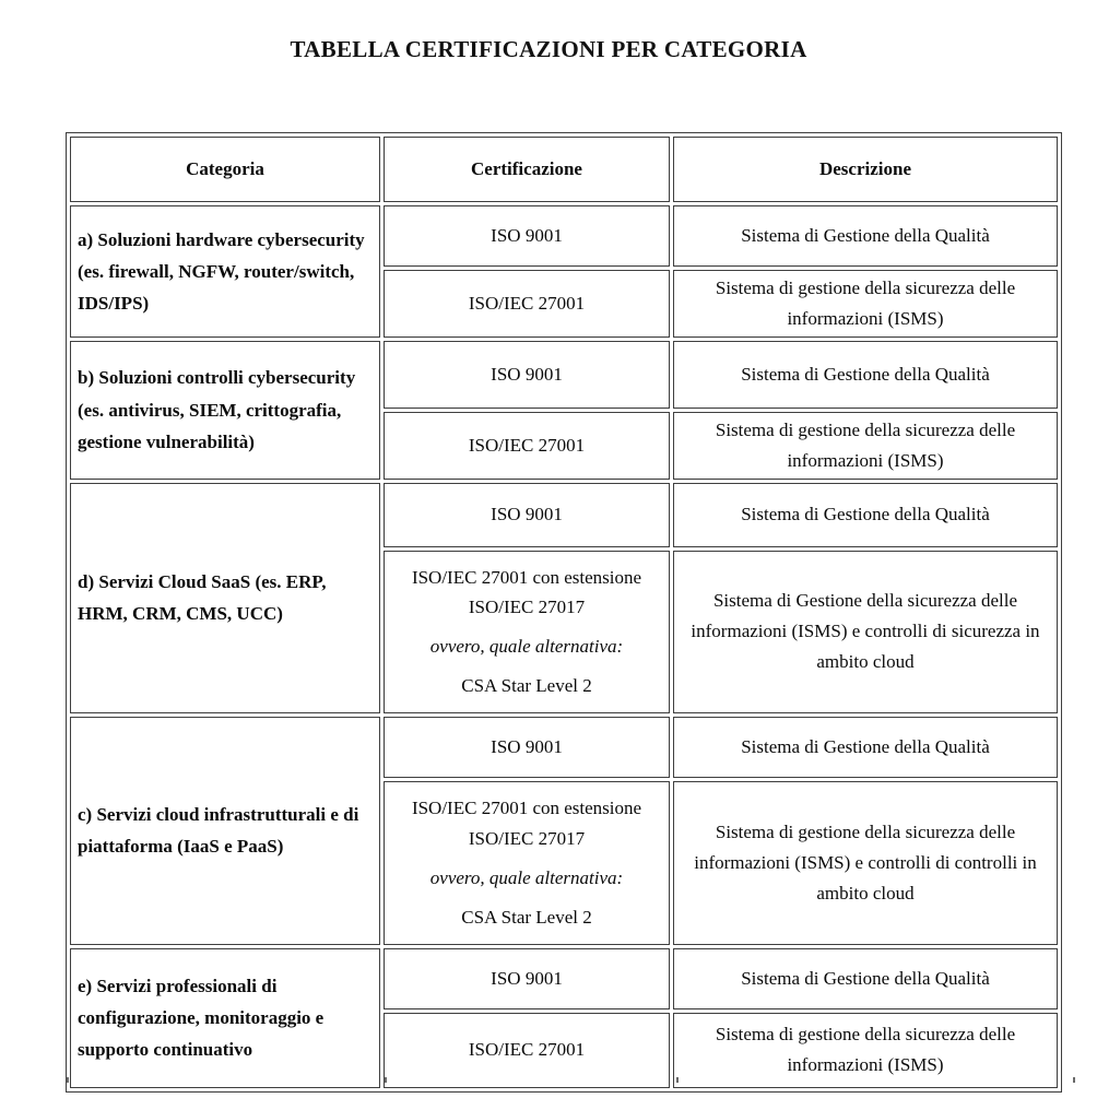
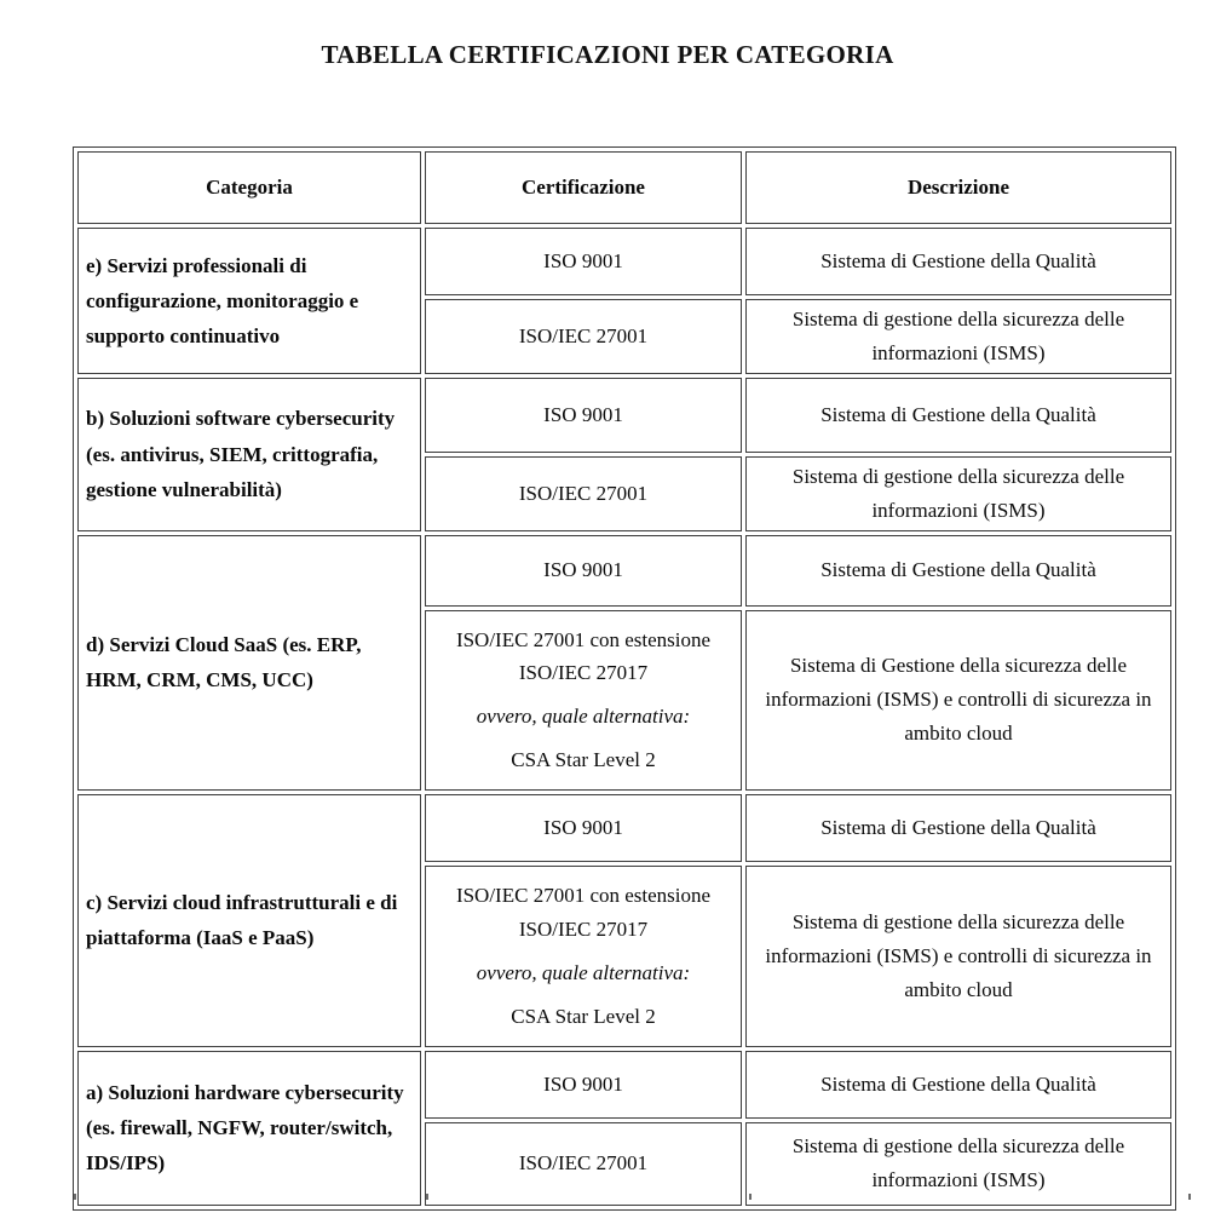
  TABELLA CERTIFICAZIONI PER CATEGORIA
  Categoria	Certificazione	Descrizione
- a) Soluzioni hardware cybersecurity (es. firewall, NGFW, router/switch, IDS/IPS)	ISO 9001	Sistema di Gestione della Qualità
+ e) Servizi professionali di configurazione, monitoraggio e supporto continuativo	ISO 9001	Sistema di Gestione della Qualità
  ISO/IEC 27001	Sistema di gestione della sicurezza delle informazioni (ISMS)
- b) Soluzioni controlli cybersecurity (es. antivirus, SIEM, crittografia, gestione vulnerabilità)	ISO 9001	Sistema di Gestione della Qualità
+ b) Soluzioni software cybersecurity (es. antivirus, SIEM, crittografia, gestione vulnerabilità)	ISO 9001	Sistema di Gestione della Qualità
  ISO/IEC 27001	Sistema di gestione della sicurezza delle informazioni (ISMS)
  d) Servizi Cloud SaaS (es. ERP, HRM, CRM, CMS, UCC)	ISO 9001	Sistema di Gestione della Qualità
  ISO/IEC 27001 con estensione ISO/IEC 27017ovvero, quale alternativa:CSA Star Level 2	Sistema di Gestione della sicurezza delle informazioni (ISMS) e controlli di sicurezza in ambito cloud
  c) Servizi cloud infrastrutturali e di piattaforma (IaaS e PaaS)	ISO 9001	Sistema di Gestione della Qualità
- ISO/IEC 27001 con estensione ISO/IEC 27017ovvero, quale alternativa:CSA Star Level 2	Sistema di gestione della sicurezza delle informazioni (ISMS) e controlli di controlli in ambito cloud
+ ISO/IEC 27001 con estensione ISO/IEC 27017ovvero, quale alternativa:CSA Star Level 2	Sistema di gestione della sicurezza delle informazioni (ISMS) e controlli di sicurezza in ambito cloud
- e) Servizi professionali di configurazione, monitoraggio e supporto continuativo	ISO 9001	Sistema di Gestione della Qualità
+ a) Soluzioni hardware cybersecurity (es. firewall, NGFW, router/switch, IDS/IPS)	ISO 9001	Sistema di Gestione della Qualità
  ISO/IEC 27001	Sistema di gestione della sicurezza delle informazioni (ISMS)
